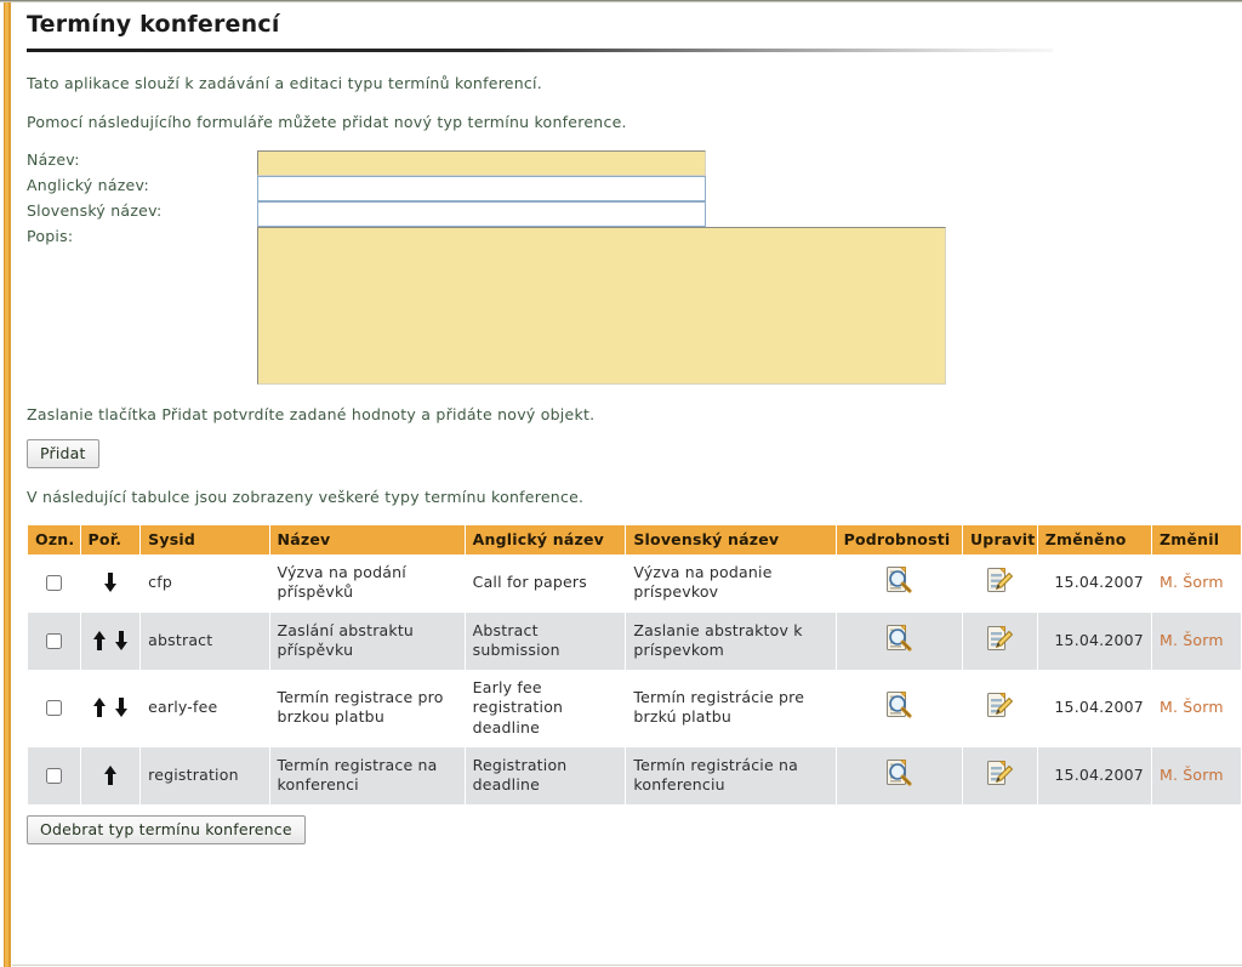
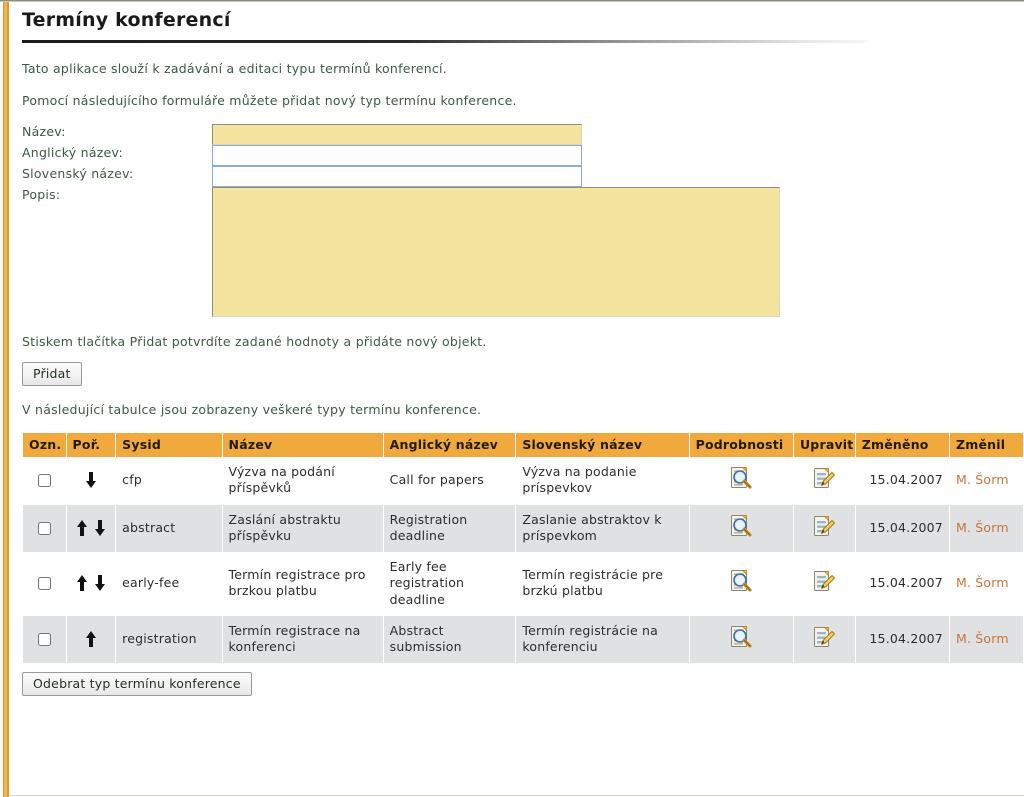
  Termíny konferencí
  Tato aplikace slouží k zadávání a editaci typu termínů konferencí.
  Pomocí následujícího formuláře můžete přidat nový typ termínu konference.
  Název:
  Anglický název:
  Slovenský název:
  Popis:
- Zaslanie tlačítka Přidat potvrdíte zadané hodnoty a přidáte nový objekt.
+ Stiskem tlačítka Přidat potvrdíte zadané hodnoty a přidáte nový objekt.
  Přidat
  V následující tabulce jsou zobrazeny veškeré typy termínu konference.
  Ozn.	Poř.	Sysid	Název	Anglický název	Slovenský název	Podrobnosti	Upravit	Změněno	Změnil
  		cfp	Výzva na podání příspěvků	Call for papers	Výzva na podanie príspevkov			15.04.2007	M. Šorm
- 		abstract	Zaslání abstraktu příspěvku	Abstract submission	Zaslanie abstraktov k príspevkom			15.04.2007	M. Šorm
+ 		abstract	Zaslání abstraktu příspěvku	Registration deadline	Zaslanie abstraktov k príspevkom			15.04.2007	M. Šorm
  		early-fee	Termín registrace pro brzkou platbu	Early fee registration deadline	Termín registrácie pre brzkú platbu			15.04.2007	M. Šorm
- 		registration	Termín registrace na konferenci	Registration deadline	Termín registrácie na konferenciu			15.04.2007	M. Šorm
+ 		registration	Termín registrace na konferenci	Abstract submission	Termín registrácie na konferenciu			15.04.2007	M. Šorm
  Odebrat typ termínu konference
